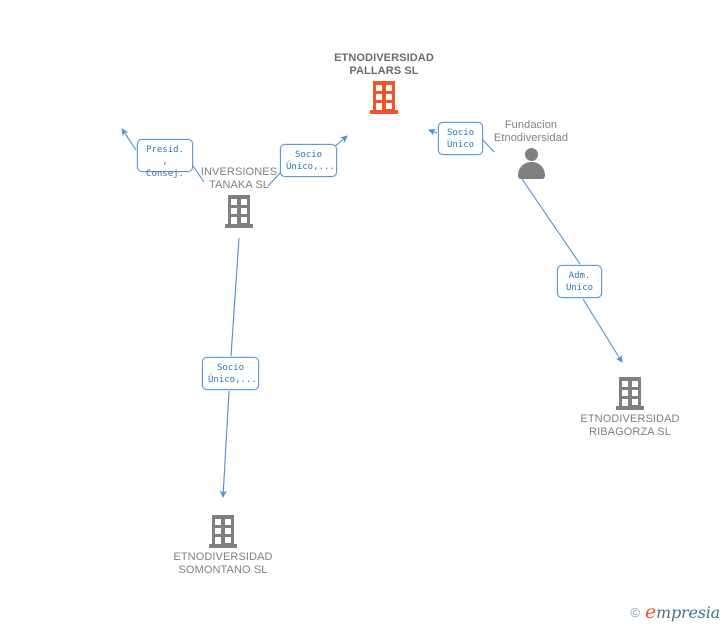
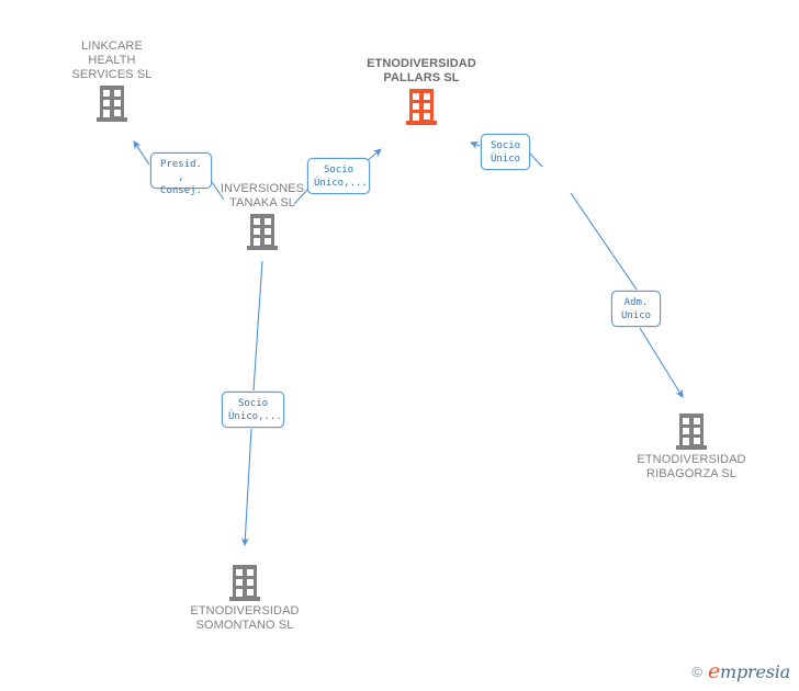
+ LINKCARE
+ HEALTH
+ SERVICES SL
  ETNODIVERSIDAD
  PALLARS SL
- Fundacion
- Etnodiversidad
  INVERSIONES
  TANAKA SL
  ETNODIVERSIDAD
  RIBAGORZA SL
  ETNODIVERSIDAD
  SOMONTANO SL
  Presid. ,
  Consej.
  Socio
  Único,...
  Socio
  Único
  Adm.
  Unico
  Socio
  Único,...
  ©
  empresia
